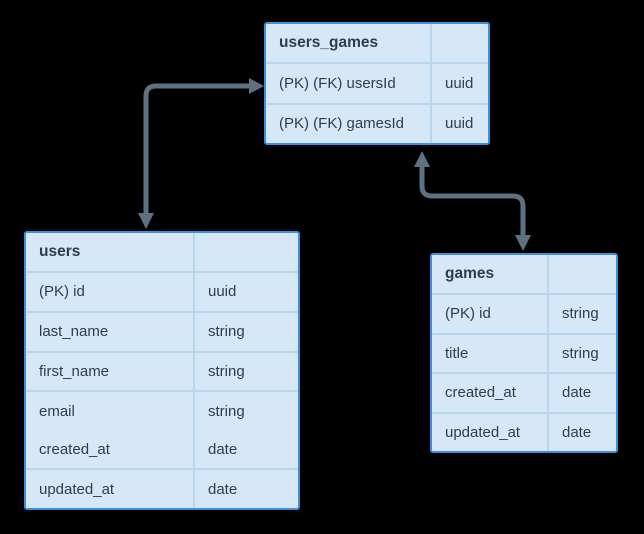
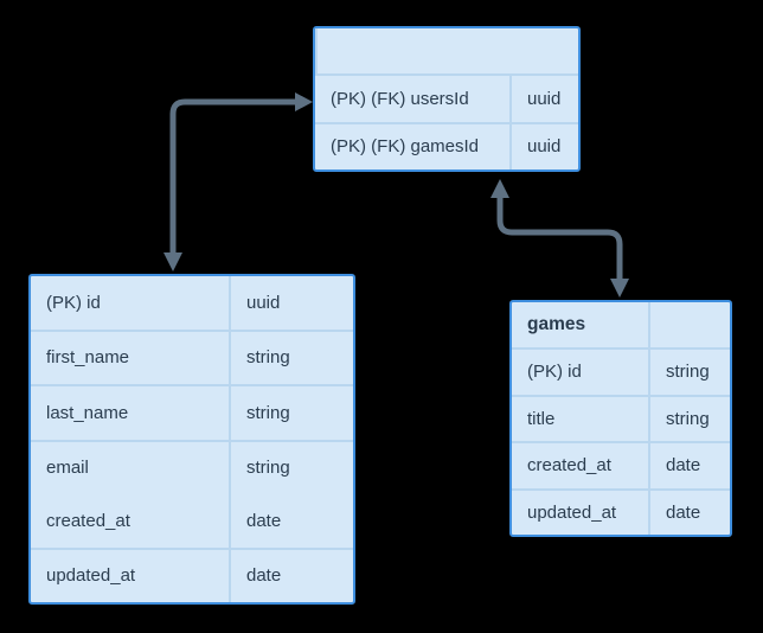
- users_games
  (PK) (FK) usersId
  uuid
  (PK) (FK) gamesId
  uuid
- users
  (PK) id
  uuid
- last_name
+ first_name
  string
- first_name
+ last_name
  string
  email
  string
  created_at
  date
  updated_at
  date
  games
  (PK) id
  string
  title
  string
  created_at
  date
  updated_at
  date
